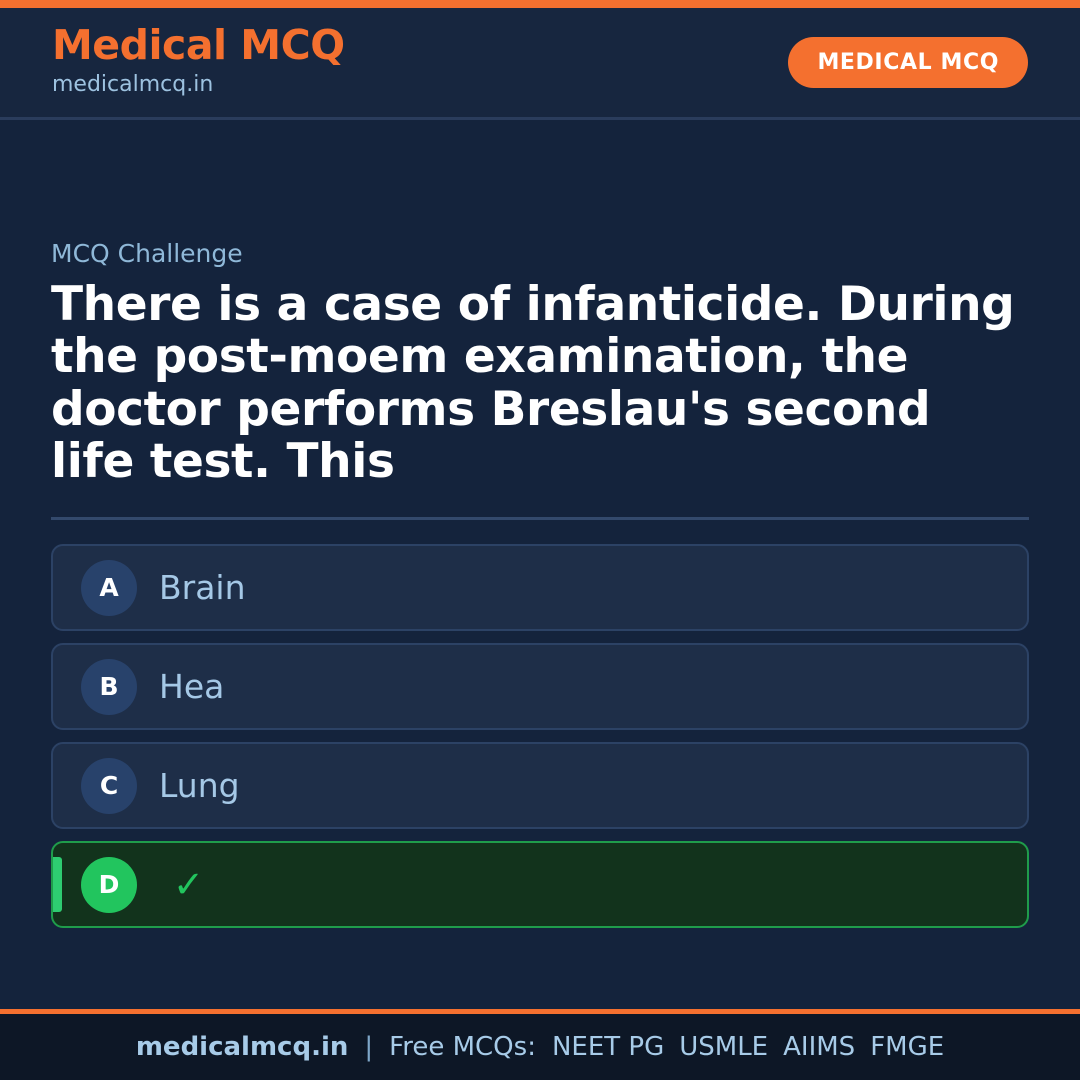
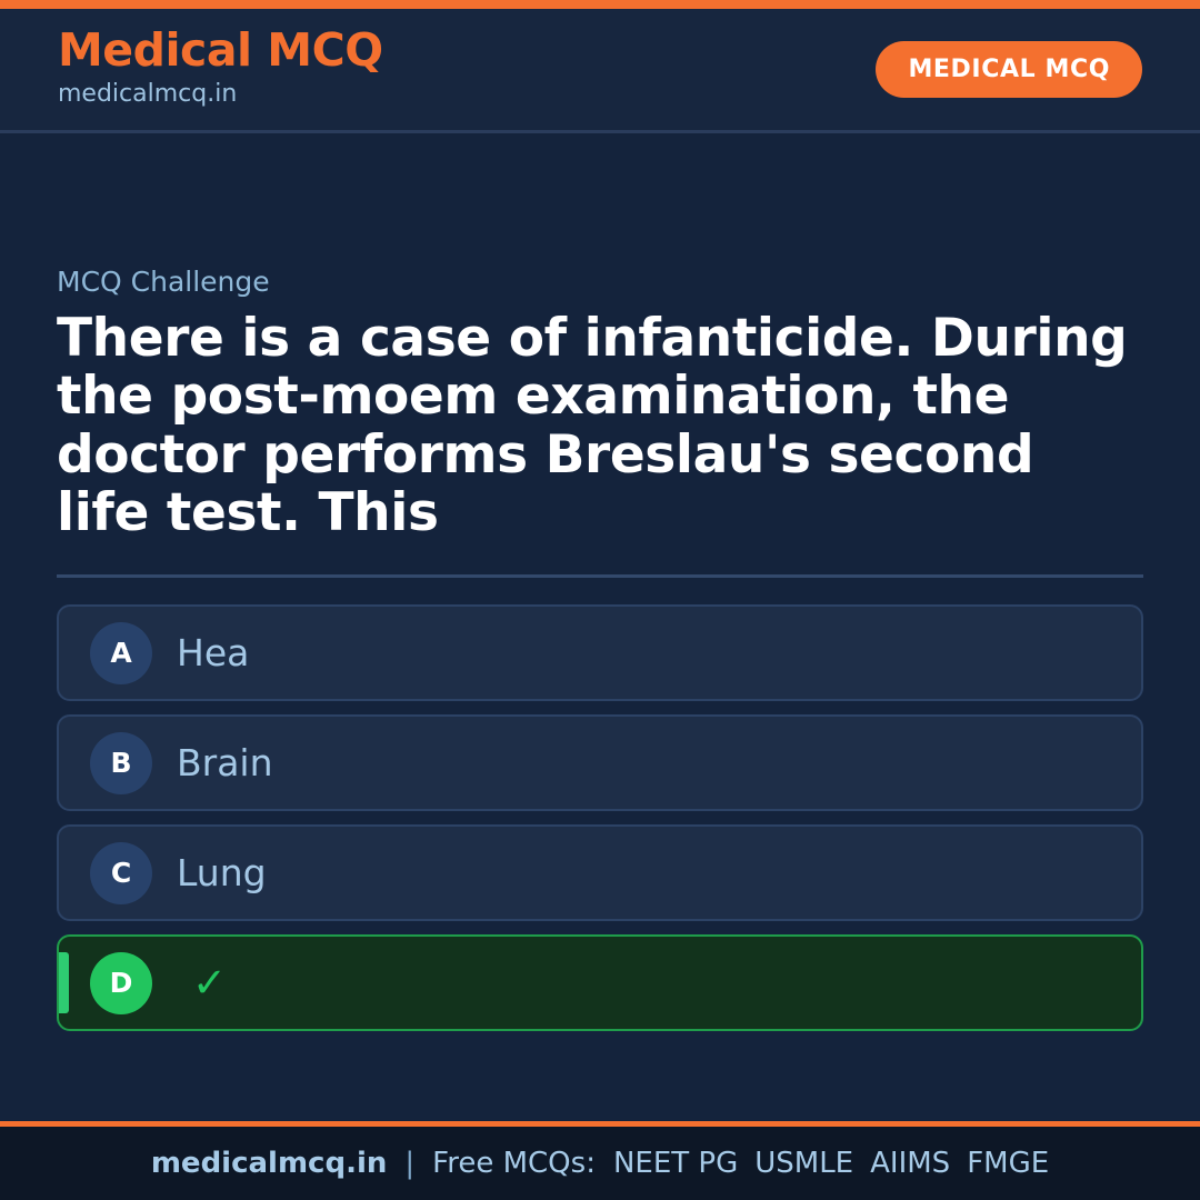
  Medical MCQ
  medicalmcq.in
  MEDICAL MCQ
  MCQ Challenge
  There is a case of infanticide. During the post-moem examination, the doctor performs Breslau's second life test. This
  A
- Brain
+ Hea
  B
- Hea
+ Brain
  C
  Lung
  D
  ✓
  medicalmcq.in
  |
  Free MCQs:
  NEET PG
  USMLE
  AIIMS
  FMGE
